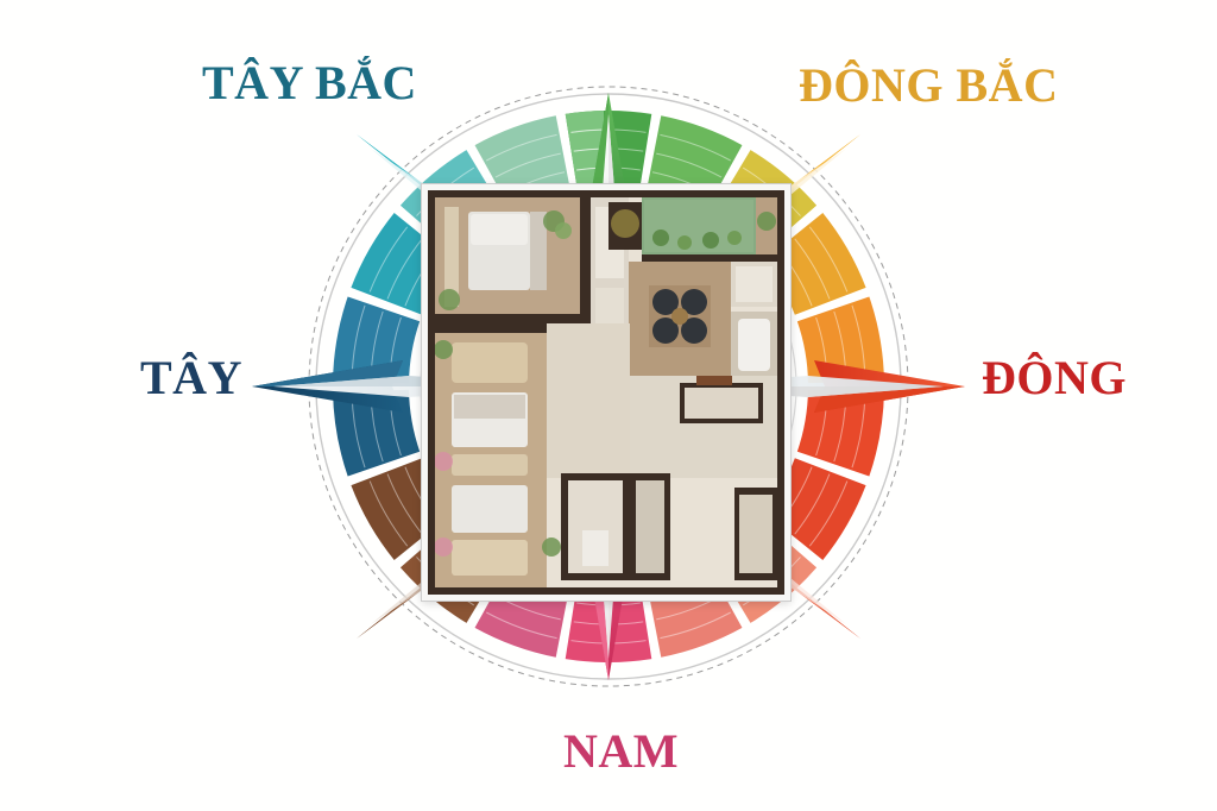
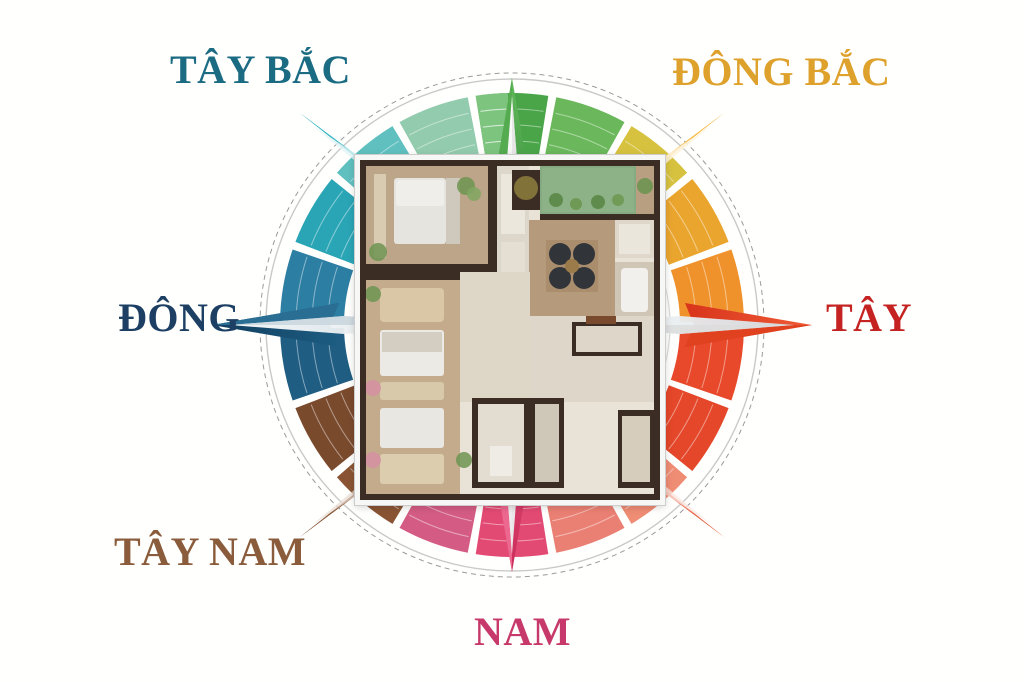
  ĐÔNG BẮC
- ĐÔNG
+ TÂY
  NAM
+ TÂY NAM
- TÂY
+ ĐÔNG
  TÂY BẮC
